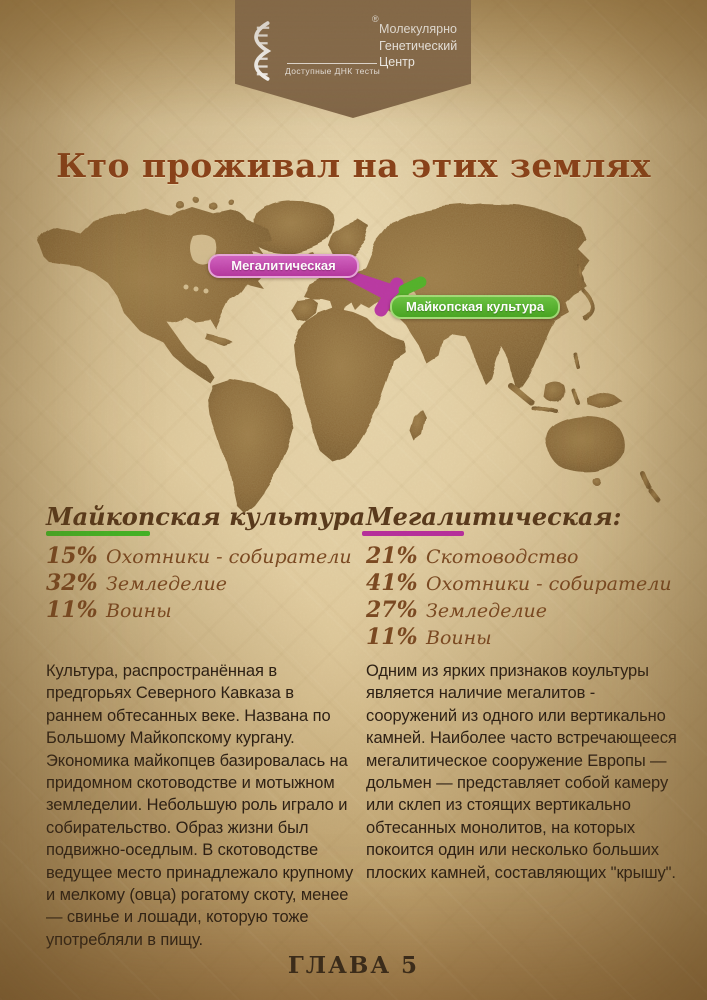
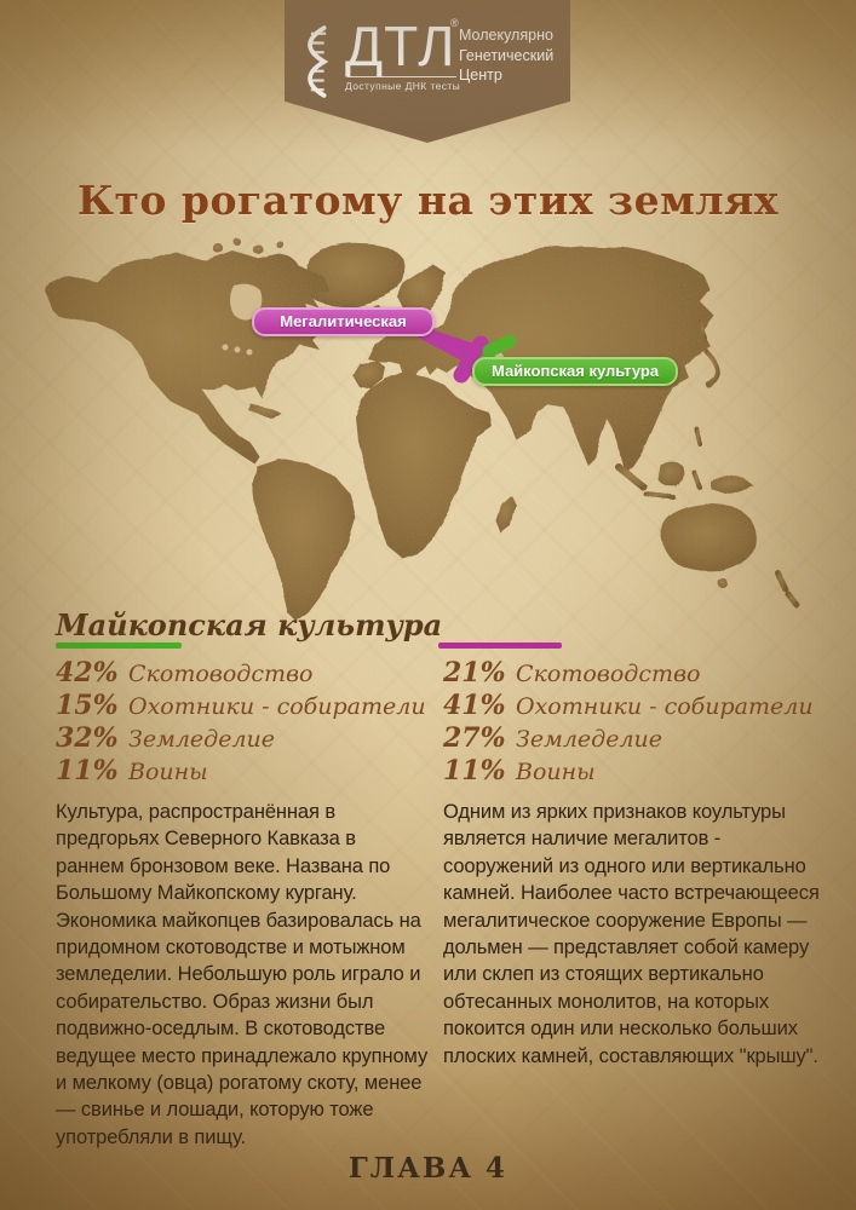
+ ДТЛ
  ®
  Молекулярно
  Генетический
  Центр
  Доступные ДНК тесты
- Кто проживал на этих землях
+ Кто рогатому на этих землях
  Мегалитическая
  Майкопская культура
  Майкопская культура
+ 42% Скотоводство
  15% Охотники - собиратели
  32% Земледелие
  11% Воины
- Культура, распространённая в предгорьях Северного Кавказа в раннем обтесанных веке. Названа по Большому Майкопскому кургану. Экономика майкопцев базировалась на придомном скотоводстве и мотыжном земледелии. Небольшую роль играло и собирательство. Образ жизни был подвижно-оседлым. В скотоводстве ведущее место принадлежало крупному и мелкому (овца) рогатому скоту, менее — свинье и лошади, которую тоже употребляли в пищу.
+ Культура, распространённая в предгорьях Северного Кавказа в раннем бронзовом веке. Названа по Большому Майкопскому кургану. Экономика майкопцев базировалась на придомном скотоводстве и мотыжном земледелии. Небольшую роль играло и собирательство. Образ жизни был подвижно-оседлым. В скотоводстве ведущее место принадлежало крупному и мелкому (овца) рогатому скоту, менее — свинье и лошади, которую тоже употребляли в пищу.
- Мегалитическая:
  21% Скотоводство
  41% Охотники - собиратели
  27% Земледелие
  11% Воины
  Одним из ярких признаков коультуры является наличие мегалитов - сооружений из одного или вертикально камней. Наиболее часто встречающееся мегалитическое сооружение Европы — дольмен — представляет собой камеру или склеп из стоящих вертикально обтесанных монолитов, на которых покоится один или несколько больших плоских камней, составляющих "крышу".
- ГЛАВА 5
+ ГЛАВА 4
